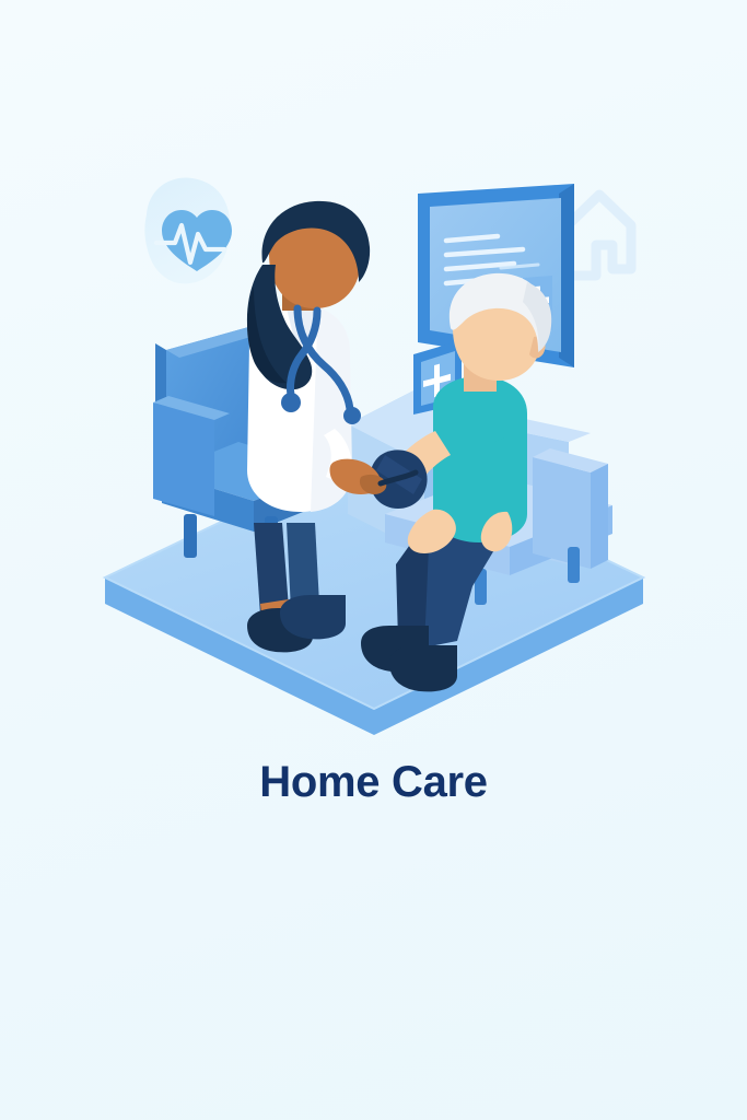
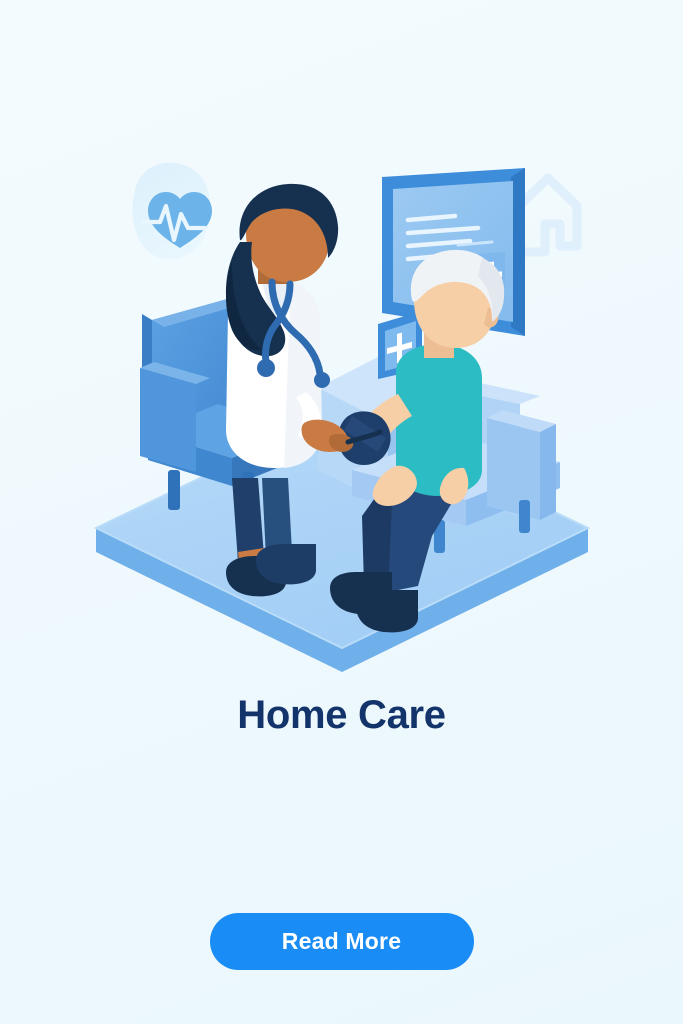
  Home Care
+ Read More
